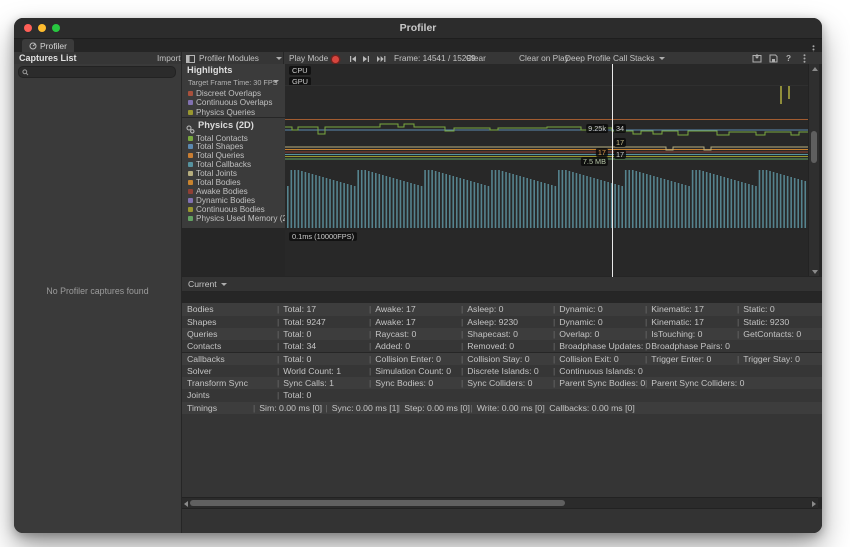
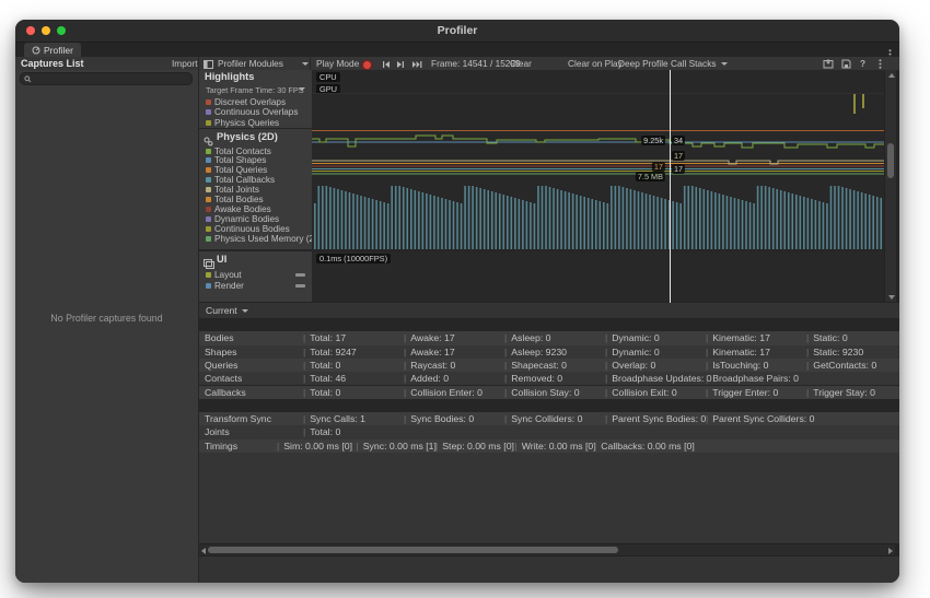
  Profiler
  Profiler
  Captures List
  Import
  Profiler Modules
  Play Mode
  Frame: 14541 / 15299
  Clear
  Clear on Play
  Deep Profile
  Call Stacks
  ?
  No Profiler captures found
  Highlights
  Target Frame Time: 30 FPS
  Discreet Overlaps
  Continuous Overlaps
  Physics Queries
  Physics (2D)
  Total Contacts
  Total Shapes
  Total Queries
  Total Callbacks
  Total Joints
  Total Bodies
  Awake Bodies
  Dynamic Bodies
  Continuous Bodies
  Physics Used Memory (
+ UI
+ Layout
+ Render
  CPU
  GPU
  0.1ms (10000FPS)
  9.25k
  34
  17
  17
  17
  7.5 MB
  Current
  Bodies
  Total: 17
  Awake: 17
  Asleep: 0
  Dynamic: 0
  Kinematic: 17
  Static: 0
  Shapes
  | Total: 9247
  | Awake: 17
  | Asleep: 9230
  | Dynamic: 0
  | Kinematic: 17
  | Static: 9230
  Queries
  Total: 0
  Raycast: 0
  Shapecast: 0
  Overlap: 0
  IsTouching: 0
  GetContacts: 0
  Contacts
- | Total: 34
+ | Total: 46
  | Added: 0
  | Removed: 0
  | Broadphase Updates: 0
  | Broadphase Pairs: 0
  Callbacks
  Total: 0
  Collision Enter: 0
  Collision Stay: 0
  Collision Exit: 0
  Trigger Enter: 0
  Trigger Stay: 0
- Solver
- | World Count: 1
- | Simulation Count: 0
- | Discrete Islands: 0
- | Continuous Islands: 0
  Transform Sync
  Sync Calls: 1
  Sync Bodies: 0
  Sync Colliders: 0
  Parent Sync Bodies: 0
  Parent Sync Colliders: 0
  Joints
  | Total: 0
  Timings
  Sim: 0.00 ms [0]
  | Sync: 0.00 ms [1]
  | Step: 0.00 ms [0]
  | Write: 0.00 ms [0]
  | Callbacks: 0.00 ms [0]
